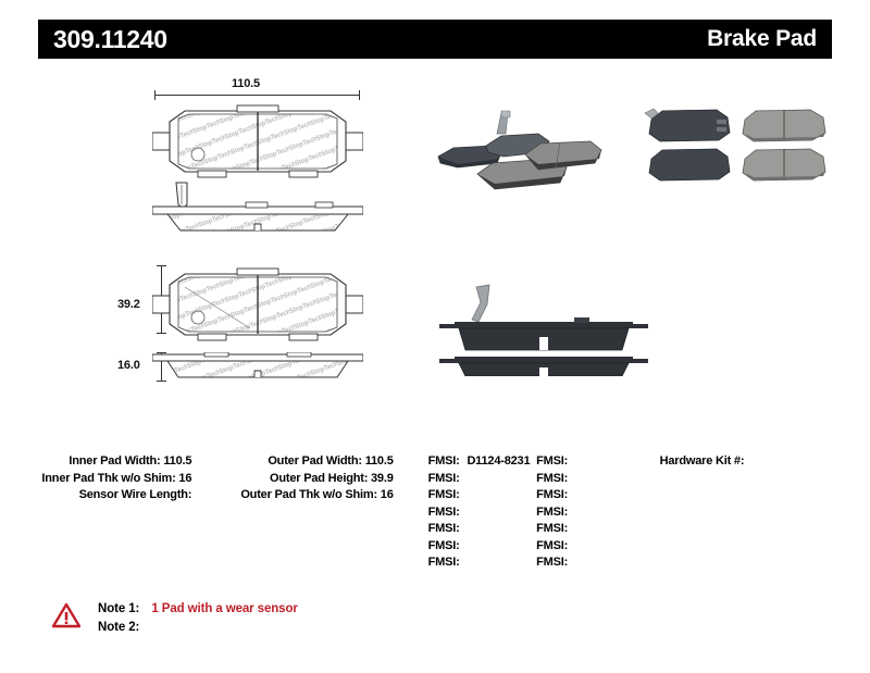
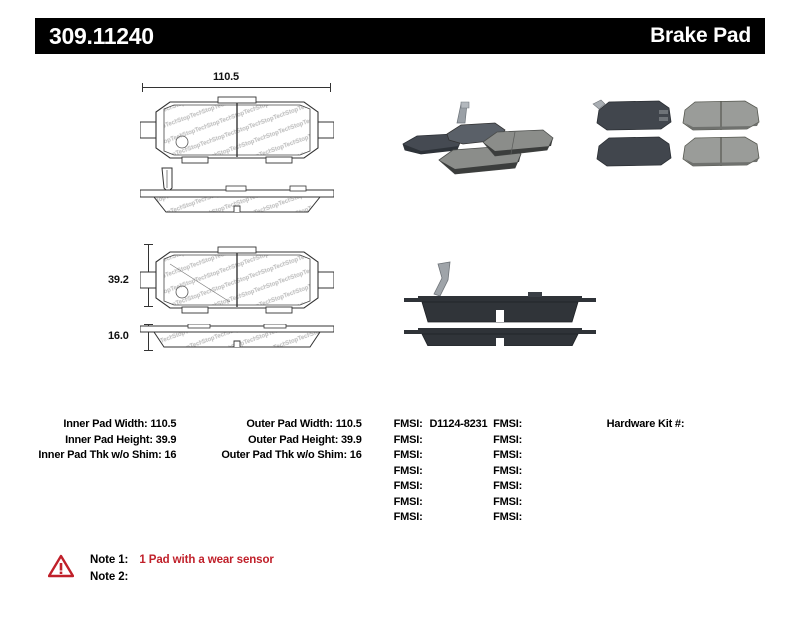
  309.11240
  Brake Pad
  110.5
  39.2
  16.0
  Inner Pad Width: 110.5
+ Inner Pad Height: 39.9
  Inner Pad Thk w/o Shim: 16
- Sensor Wire Length:
  Outer Pad Width: 110.5
  Outer Pad Height: 39.9
  Outer Pad Thk w/o Shim: 16
  FMSI: D1124-8231
  FMSI:
  FMSI:
  FMSI:
  FMSI:
  FMSI:
  FMSI:
  FMSI:
  FMSI:
  FMSI:
  FMSI:
  FMSI:
  FMSI:
  FMSI:
  Hardware Kit #:
  Note 1: 1 Pad with a wear sensor
  Note 2:
